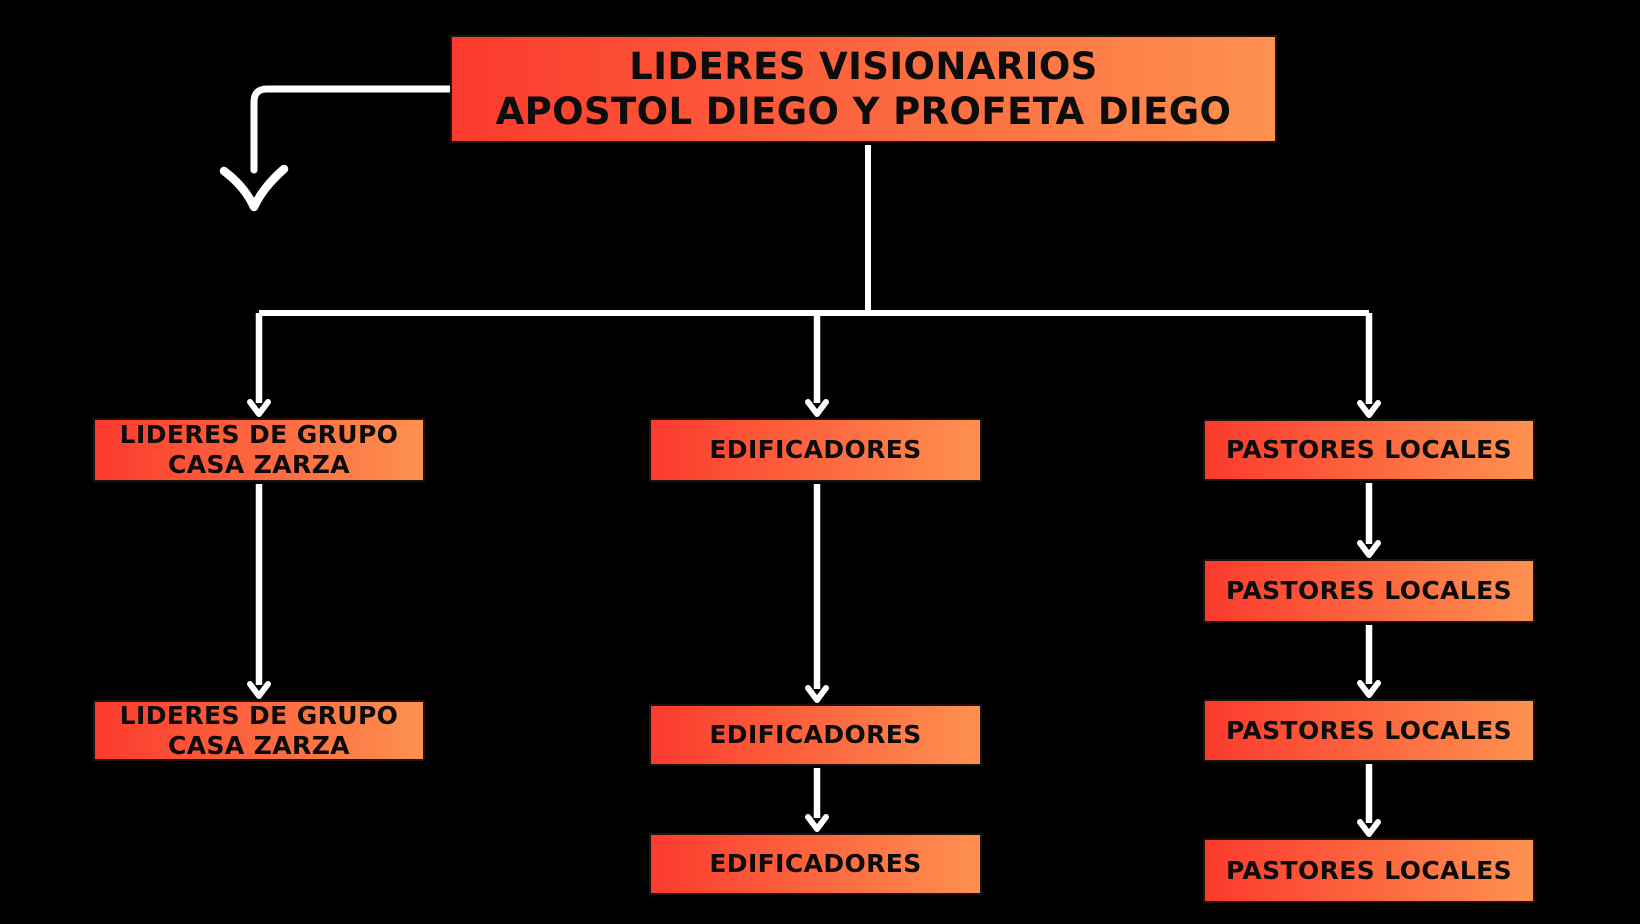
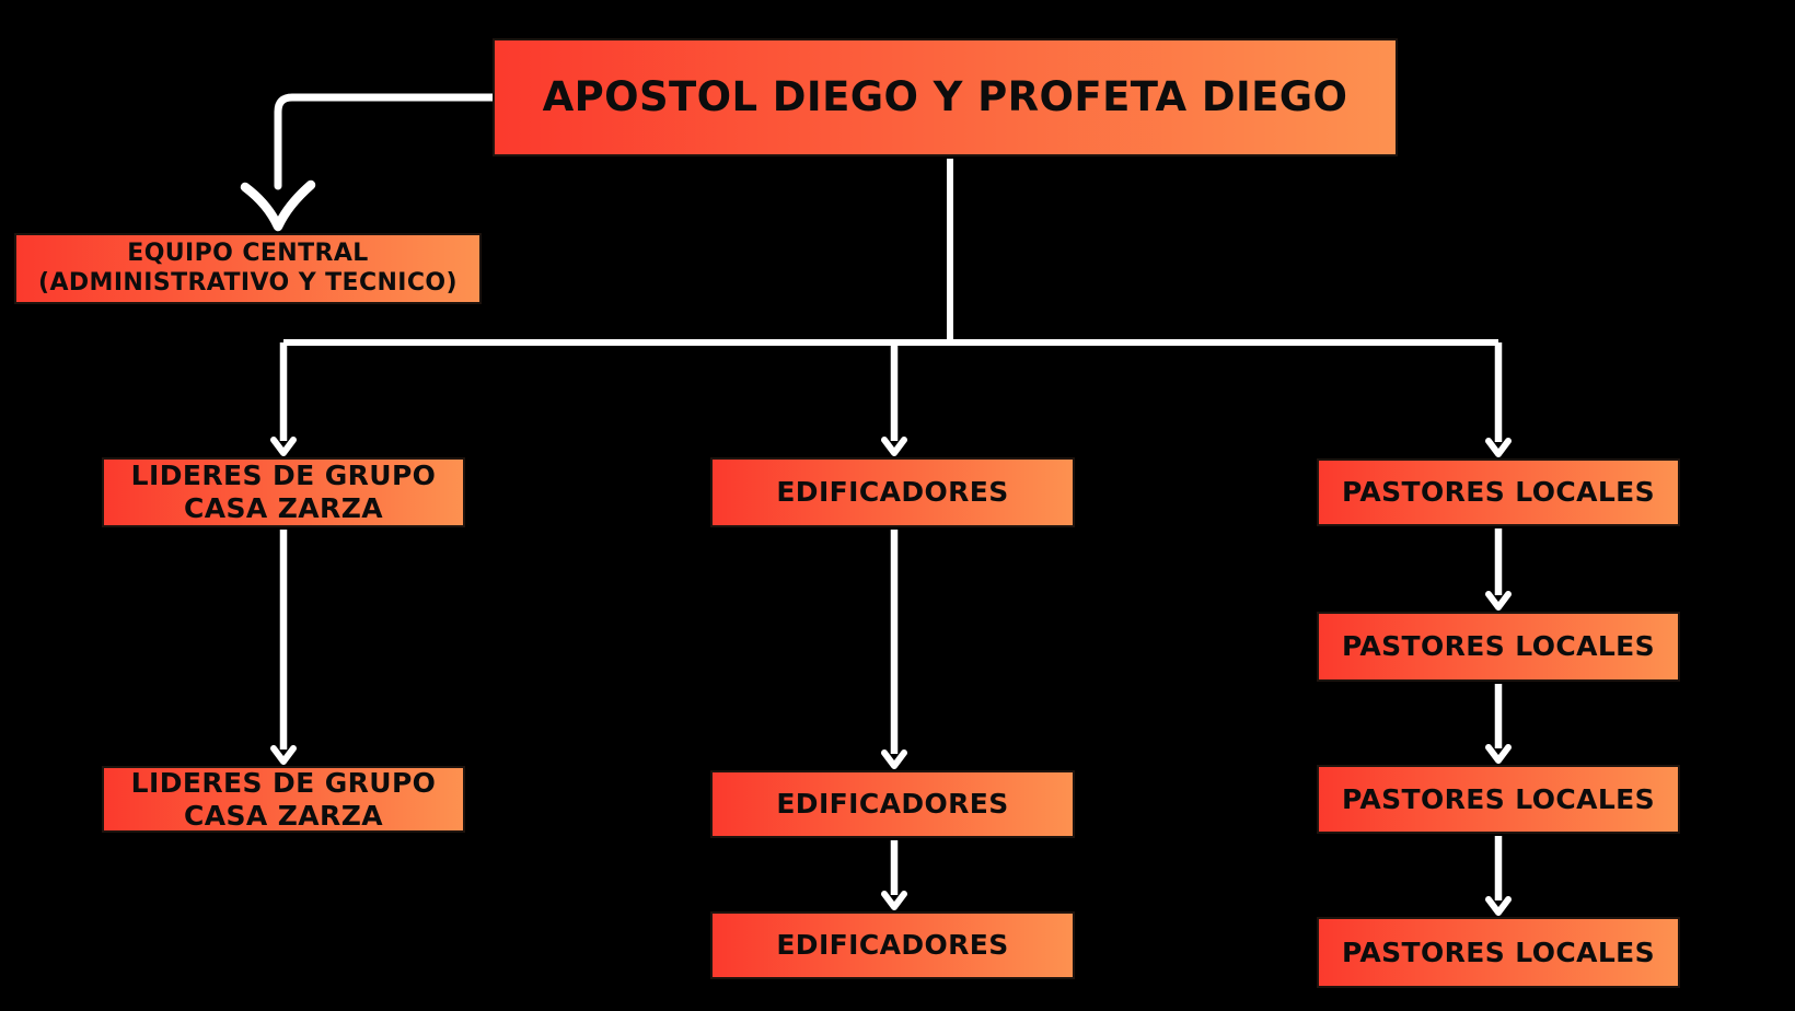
- LIDERES VISIONARIOS
  APOSTOL DIEGO Y PROFETA DIEGO
+ EQUIPO CENTRAL
+ (ADMINISTRATIVO Y TECNICO)
  LIDERES DE GRUPO
  CASA ZARZA
  LIDERES DE GRUPO
  CASA ZARZA
  EDIFICADORES
  EDIFICADORES
  EDIFICADORES
  PASTORES LOCALES
  PASTORES LOCALES
  PASTORES LOCALES
  PASTORES LOCALES
